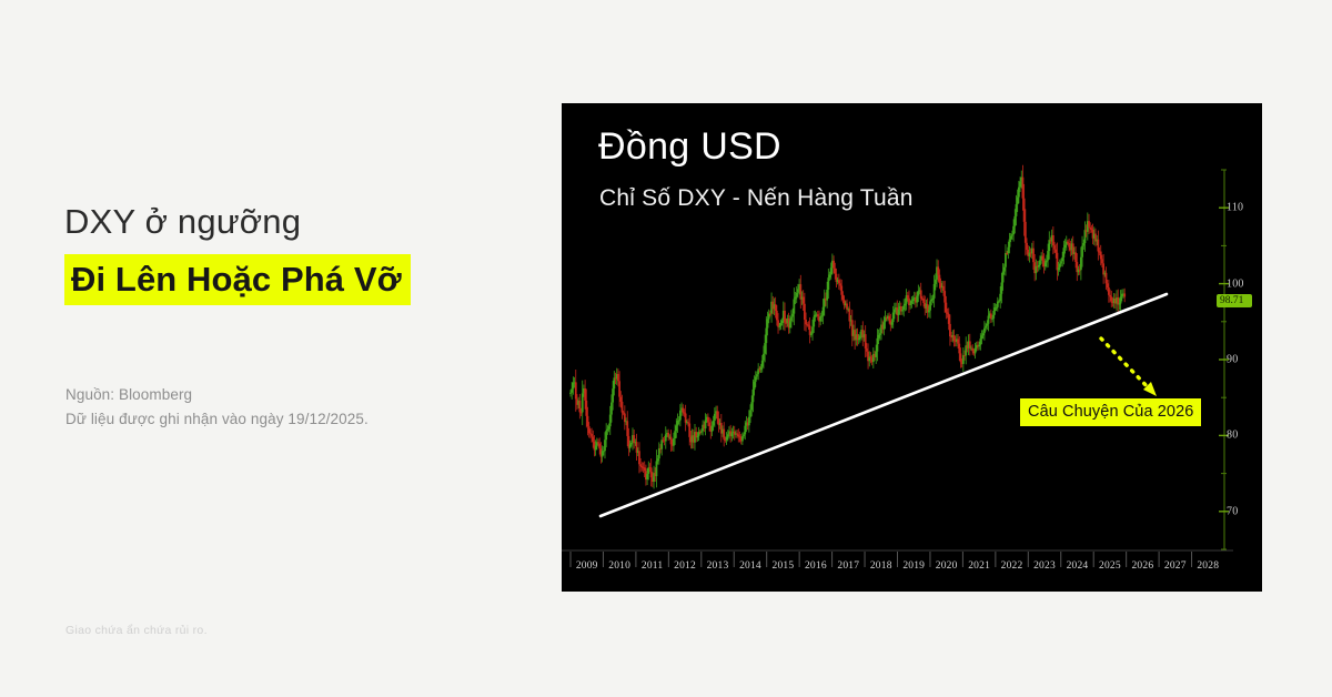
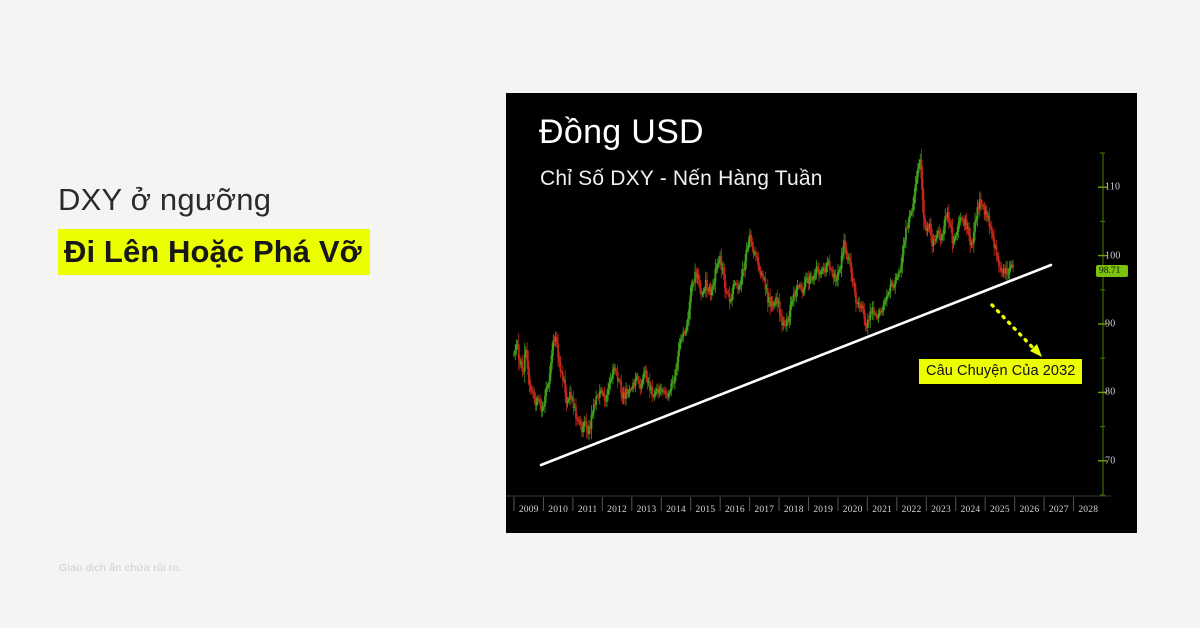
  DXY ở ngưỡng
  Đi Lên Hoặc Phá Vỡ
- Nguồn: Bloomberg
- Dữ liệu được ghi nhận vào ngày 19/12/2025.
- Giao chứa ẩn chứa rủi ro.
+ Giao dịch ẩn chứa rủi ro.
  Đồng USD
  Chỉ Số DXY - Nến Hàng Tuần
  110
  100
  90
  80
  70
  98.71
  2009
  2010
  2011
  2012
  2013
  2014
  2015
  2016
  2017
  2018
  2019
  2020
  2021
  2022
  2023
  2024
  2025
  2026
  2027
  2028
- Câu Chuyện Của 2026
+ Câu Chuyện Của 2032
